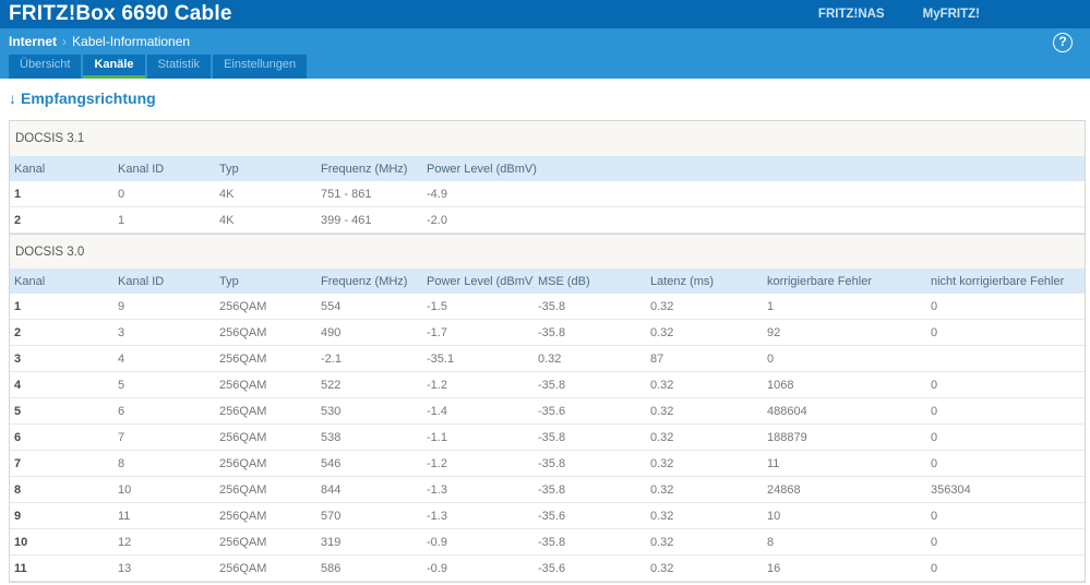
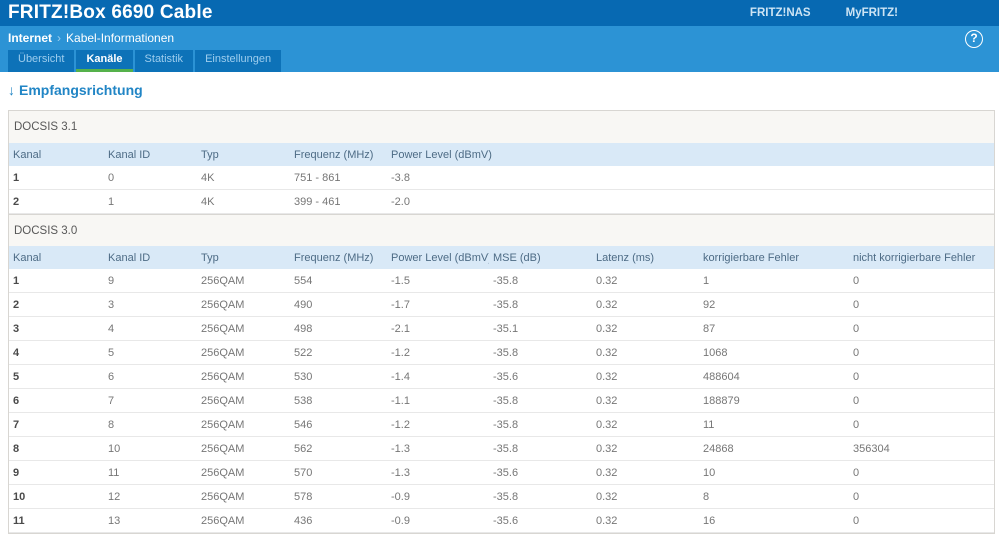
  FRITZ!Box 6690 Cable
  FRITZ!NAS
  MyFRITZ!
  Internet
  ›
  Kabel-Informationen
  ?
  Übersicht
  Kanäle
  Statistik
  Einstellungen
  ↓ Empfangsrichtung
  DOCSIS 3.1
  Kanal
  Kanal ID
  Typ
  Frequenz (MHz)
  Power Level (dBmV)
  1
  0
  4K
  751 - 861
- -4.9
+ -3.8
  2
  1
  4K
  399 - 461
  -2.0
  DOCSIS 3.0
  Kanal
  Kanal ID
  Typ
  Frequenz (MHz)
  Power Level (dBmV
  MSE (dB)
  Latenz (ms)
  korrigierbare Fehler
  nicht korrigierbare Fehler
  1
  9
  256QAM
  554
  -1.5
  -35.8
  0.32
  1
  0
  2
  3
  256QAM
  490
  -1.7
  -35.8
  0.32
  92
  0
  3
  4
  256QAM
+ 498
  -2.1
  -35.1
  0.32
  87
  0
  4
  5
  256QAM
  522
  -1.2
  -35.8
  0.32
  1068
  0
  5
  6
  256QAM
  530
  -1.4
  -35.6
  0.32
  488604
  0
  6
  7
  256QAM
  538
  -1.1
  -35.8
  0.32
  188879
  0
  7
  8
  256QAM
  546
  -1.2
  -35.8
  0.32
  11
  0
  8
  10
  256QAM
- 844
+ 562
  -1.3
  -35.8
  0.32
  24868
  356304
  9
  11
  256QAM
  570
  -1.3
  -35.6
  0.32
  10
  0
  10
  12
  256QAM
- 319
+ 578
  -0.9
  -35.8
  0.32
  8
  0
  11
  13
  256QAM
- 586
+ 436
  -0.9
  -35.6
  0.32
  16
  0
